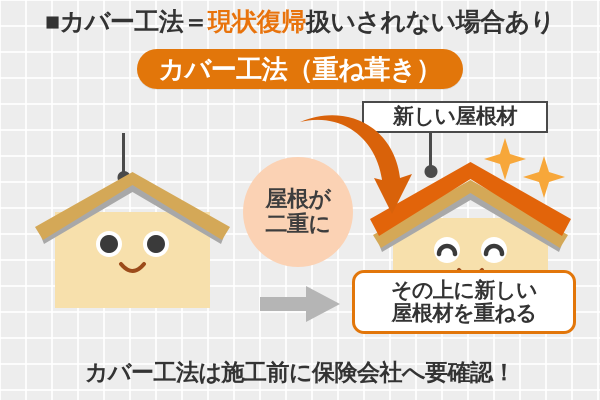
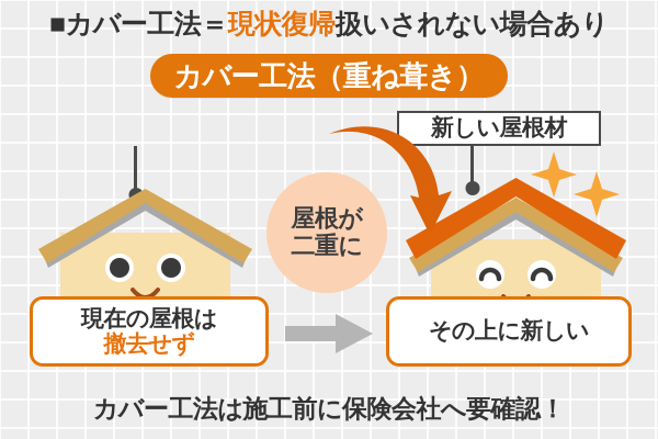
  ■カバー工法＝現状復帰扱いされない場合あり
  カバー工法（重ね葺き）
  新しい屋根材
  屋根が
  二重に
+ 現在の屋根は
+ 撤去せず
  その上に新しい
- 屋根材を重ねる
  カバー工法は施工前に保険会社へ要確認！
